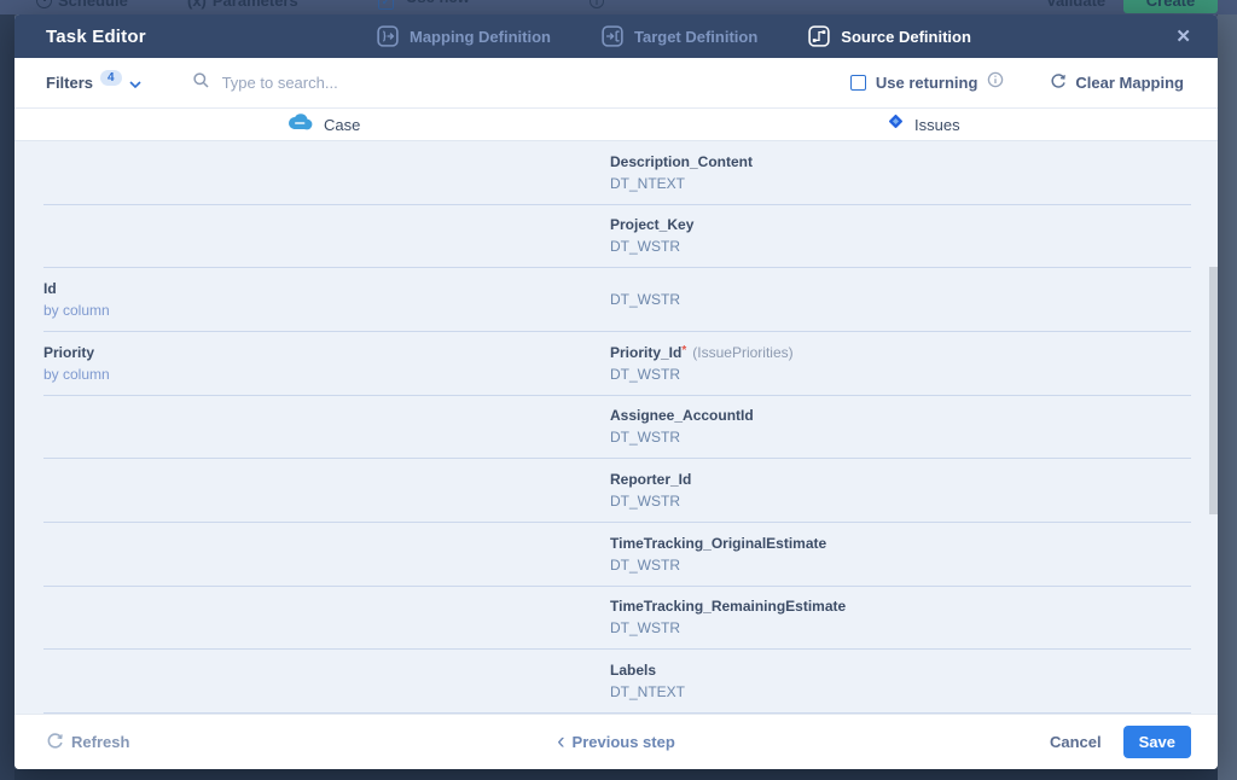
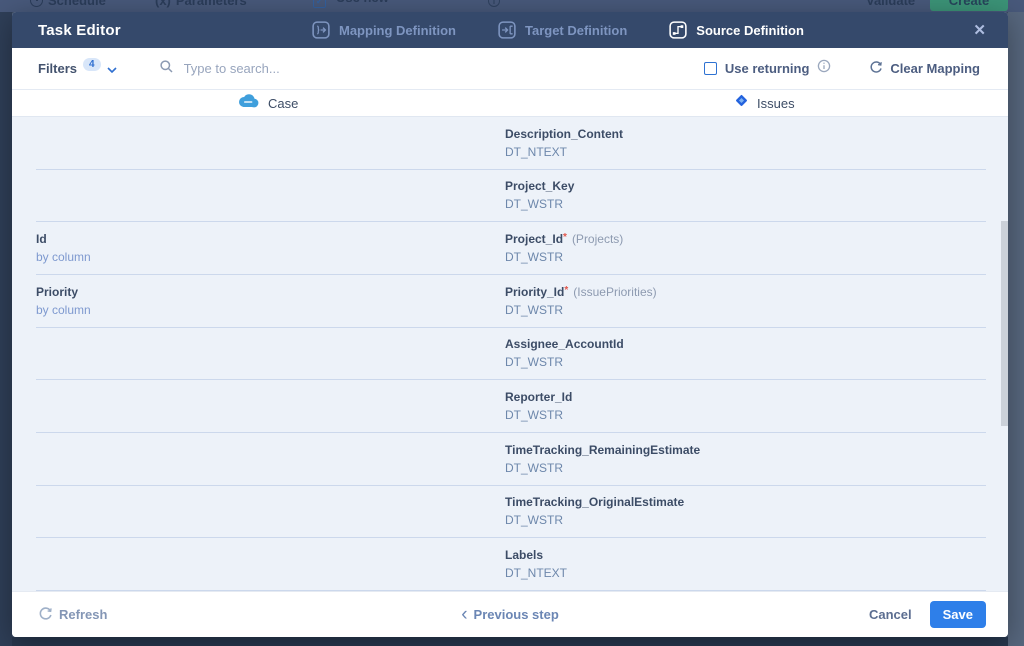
  Schedule
  (x)
  Parameters
  ✓
  i
  Validate
  Create
  Task Editor
  Mapping Definition
  Target Definition
  Source Definition
  ✕
  Filters
  4
  Type to search...
  Use returning
  Clear Mapping
  Case
  Issues
  Description_Content
  DT_NTEXT
  Project_Key
  DT_WSTR
  Id
  by column
+ Project_Id* (Projects)
  DT_WSTR
  Priority
  by column
  Priority_Id* (IssuePriorities)
  DT_WSTR
  Assignee_AccountId
  DT_WSTR
  Reporter_Id
  DT_WSTR
- TimeTracking_OriginalEstimate
+ TimeTracking_RemainingEstimate
  DT_WSTR
- TimeTracking_RemainingEstimate
+ TimeTracking_OriginalEstimate
  DT_WSTR
  Labels
  DT_NTEXT
  Refresh
  ‹
  Previous step
  Cancel
  Save
